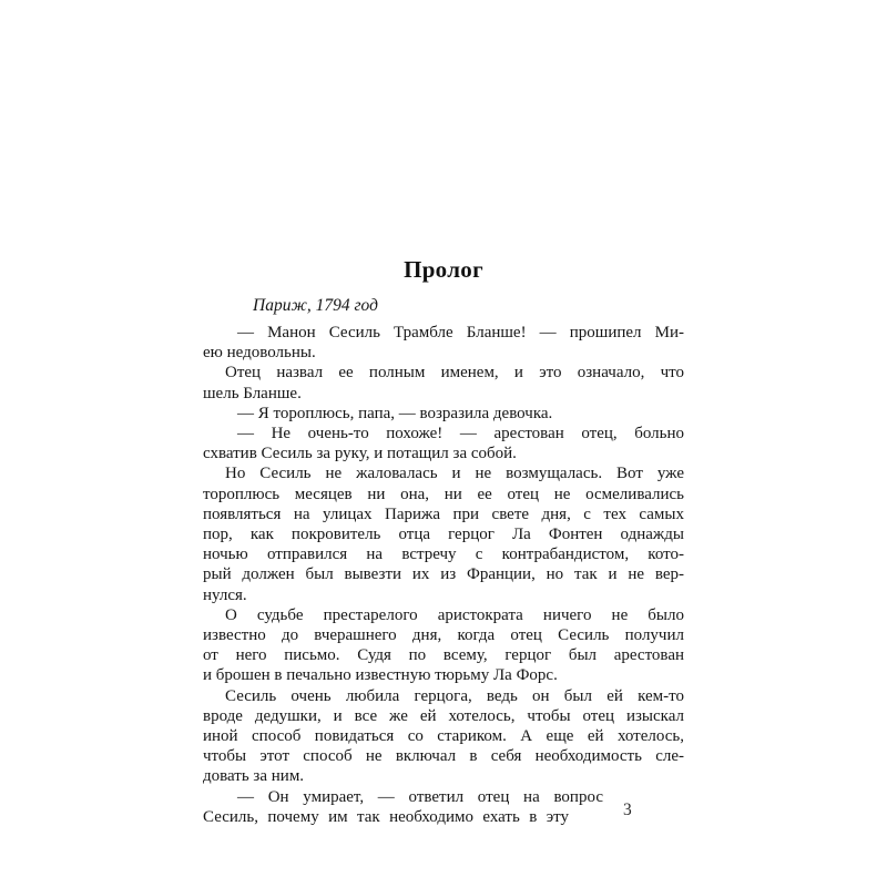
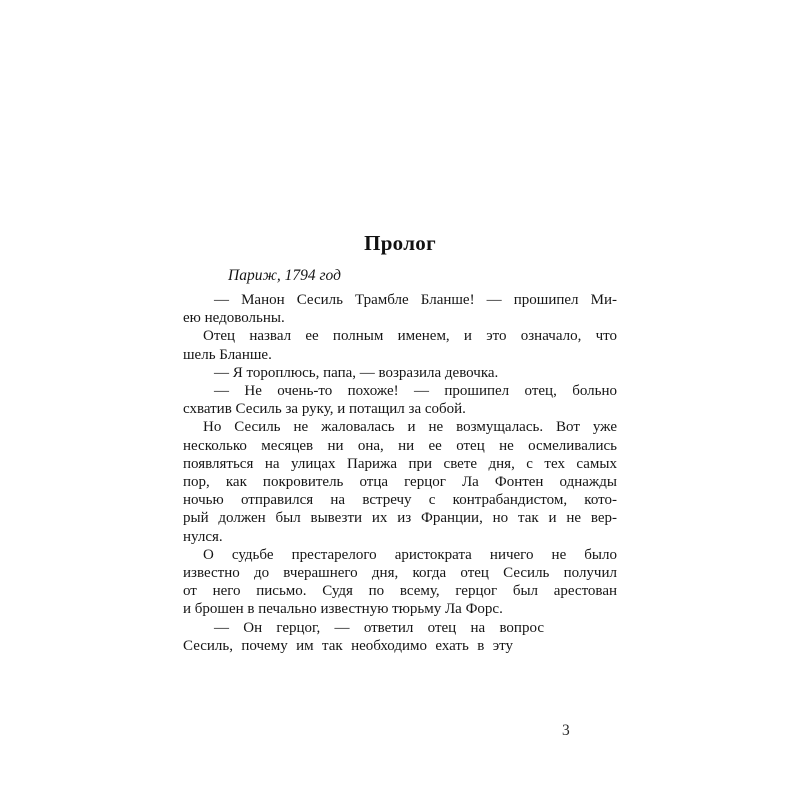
  Пролог
  Париж, 1794 год
  — Манон Сесиль Трамбле Бланше! — прошипел Ми-
  ею недовольны.
  Отец назвал ее полным именем, и это означало, что
  шель Бланше.
  — Я тороплюсь, папа, — возразила девочка.
- — Не очень-то похоже! — арестован отец, больно
+ — Не очень-то похоже! — прошипел отец, больно
  схватив Сесиль за руку, и потащил за собой.
  Но Сесиль не жаловалась и не возмущалась. Вот уже
- тороплюсь месяцев ни она, ни ее отец не осмеливались
+ несколько месяцев ни она, ни ее отец не осмеливались
  появляться на улицах Парижа при свете дня, с тех самых
  пор, как покровитель отца герцог Ла Фонтен однажды
  ночью отправился на встречу с контрабандистом, кото-
  рый должен был вывезти их из Франции, но так и не вер-
  нулся.
  О судьбе престарелого аристократа ничего не было
  известно до вчерашнего дня, когда отец Сесиль получил
  от него письмо. Судя по всему, герцог был арестован
  и брошен в печально известную тюрьму Ла Форс.
- Сесиль очень любила герцога, ведь он был ей кем-то
- вроде дедушки, и все же ей хотелось, чтобы отец изыскал
- иной способ повидаться со стариком. А еще ей хотелось,
- чтобы этот способ не включал в себя необходимость сле-
- довать за ним.
- — Он умирает, — ответил отец на вопрос
+ — Он герцог, — ответил отец на вопрос
  Сесиль, почему им так необходимо ехать в эту
  3
